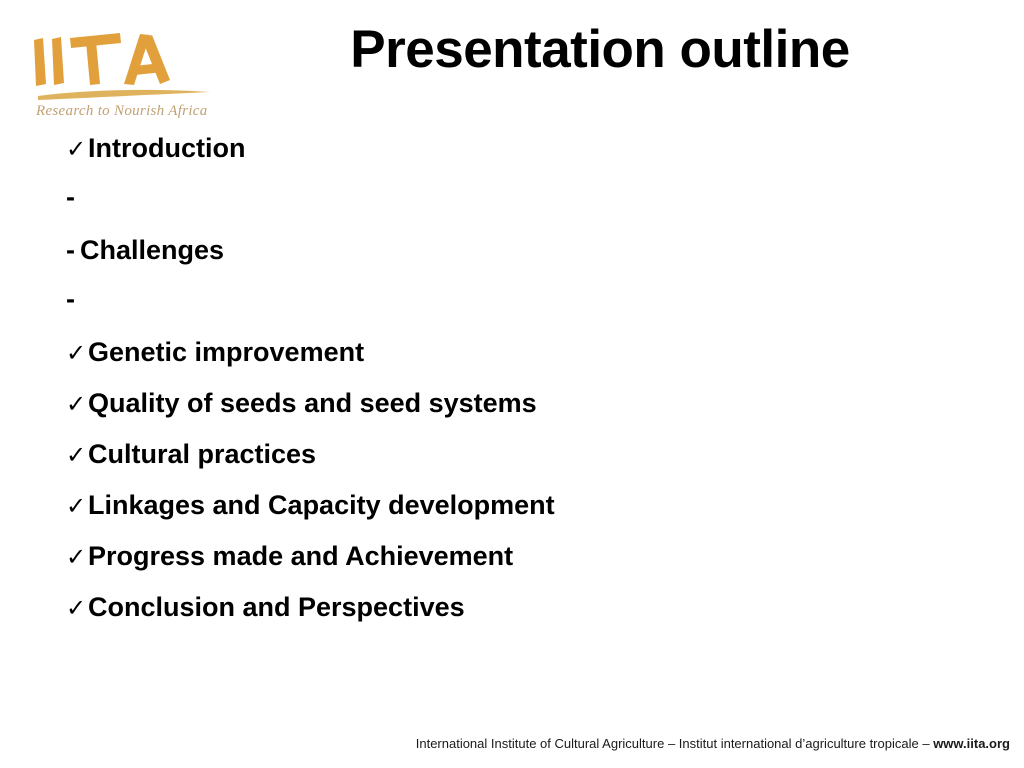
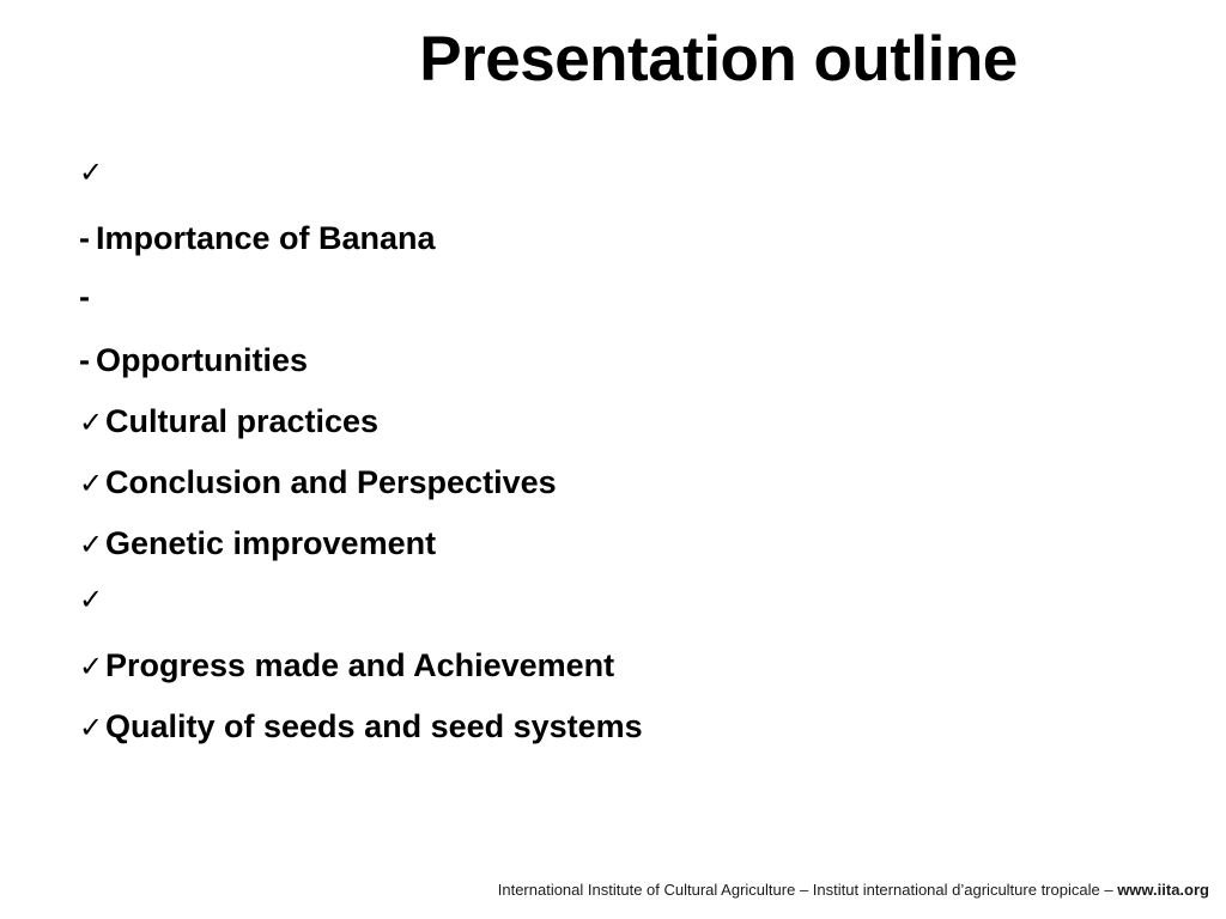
- Research to Nourish Africa
  Presentation outline
  ✓
- Introduction
  -
+ Importance of Banana
  -
- Challenges
  -
+ Opportunities
  ✓
- Genetic improvement
+ Cultural practices
  ✓
- Quality of seeds and seed systems
+ Conclusion and Perspectives
  ✓
- Cultural practices
+ Genetic improvement
  ✓
- Linkages and Capacity development
  ✓
  Progress made and Achievement
  ✓
- Conclusion and Perspectives
+ Quality of seeds and seed systems
  International Institute of Cultural Agriculture – Institut international d’agriculture tropicale – www.iita.org
